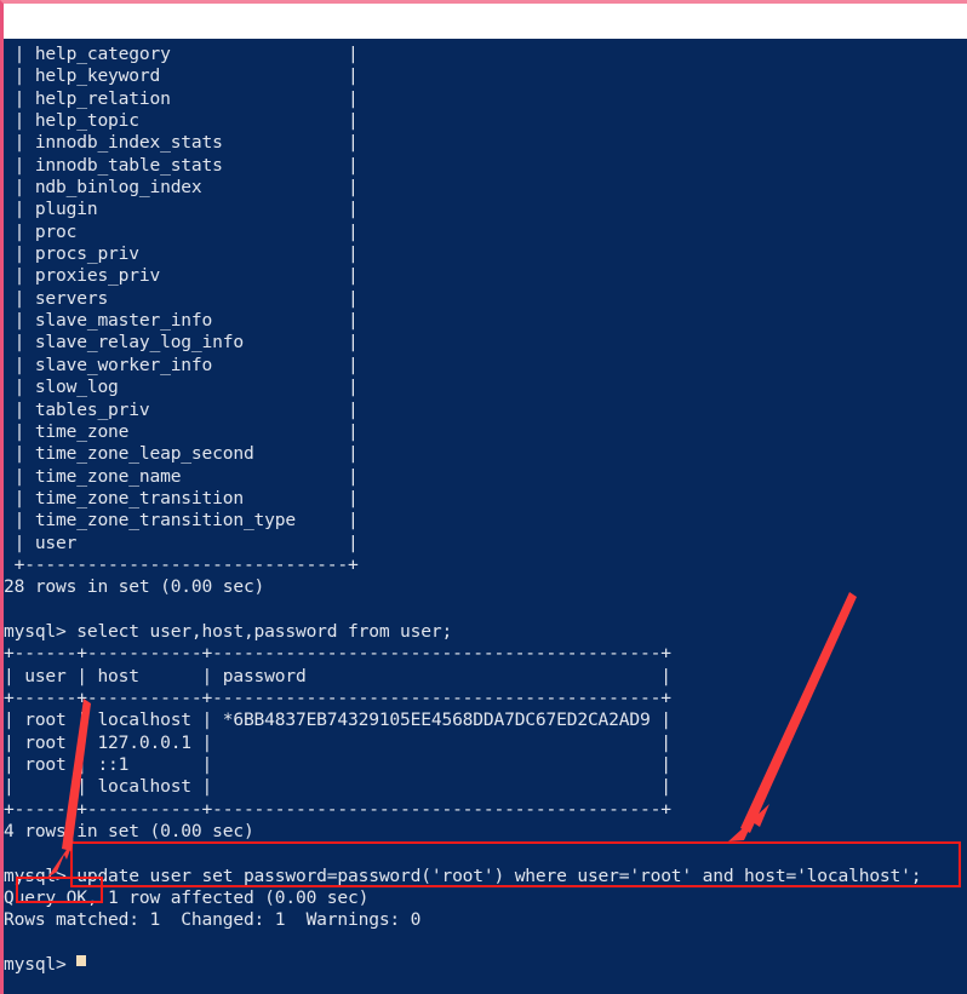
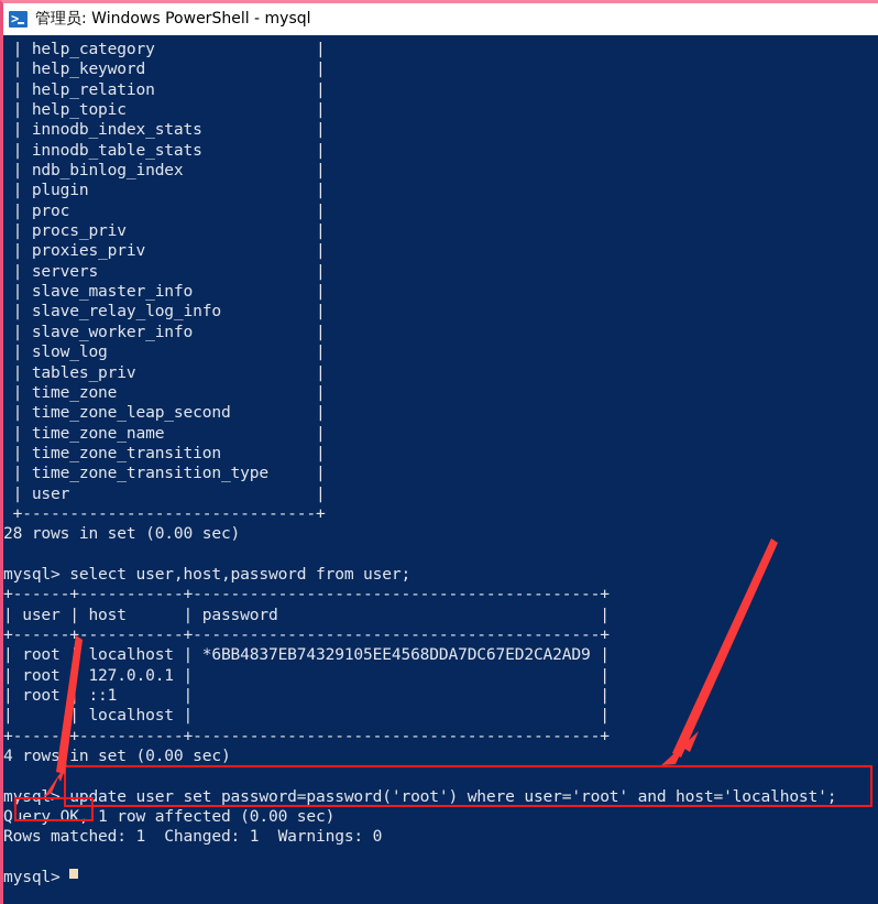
+ 管理员: Windows PowerShell - mysql
  | help_category |
  | help_keyword |
  | help_relation |
  | help_topic |
  | innodb_index_stats |
  | innodb_table_stats |
  | ndb_binlog_index |
  | plugin |
  | proc |
  | procs_priv |
  | proxies_priv |
  | servers |
  | slave_master_info |
  | slave_relay_log_info |
  | slave_worker_info |
  | slow_log |
  | tables_priv |
  | time_zone |
  | time_zone_leap_second |
  | time_zone_name |
  | time_zone_transition |
  | time_zone_transition_type |
  | user |
  +-------------------------------+
  28 rows in set (0.00 sec)
  mysql> select user,host,password from user;
  +------+-----------+-------------------------------------------+
  | user | host | password |
  +------+-----------+-------------------------------------------+
  | root localhost | *6BB4837EB74329105EE4568DDA7DC67ED2CA2AD9 |
  | root 127.0.0.1 | |
  | root ::1 | |
  | | localhost | |
  +-----+-----------+-------------------------------------------+
  4 rows in set (0.00 sec)
  mysq> update user set password=password('root') where user='root' and host='localhost';
  Query OK, 1 row affected (0.00 sec)
  Rows matched: 1 Changed: 1 Warnings: 0
  mysql>
